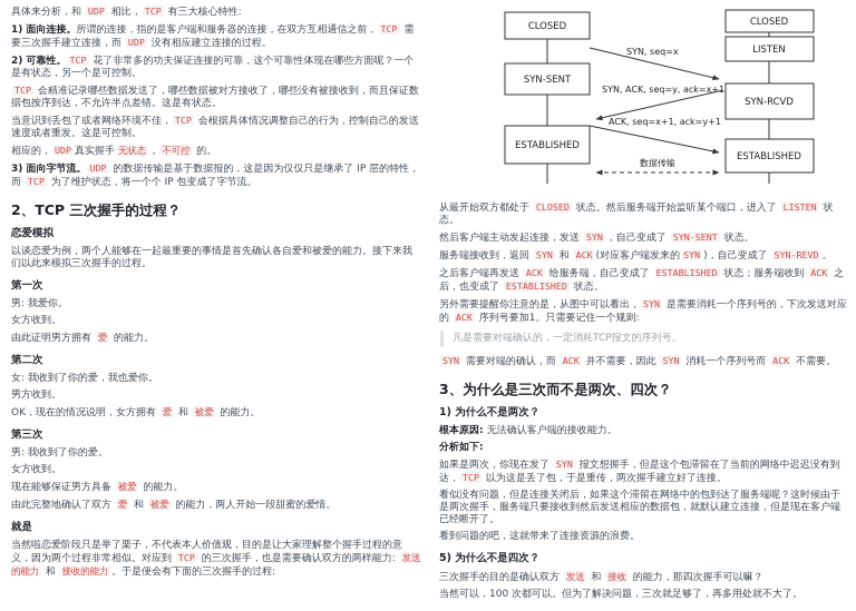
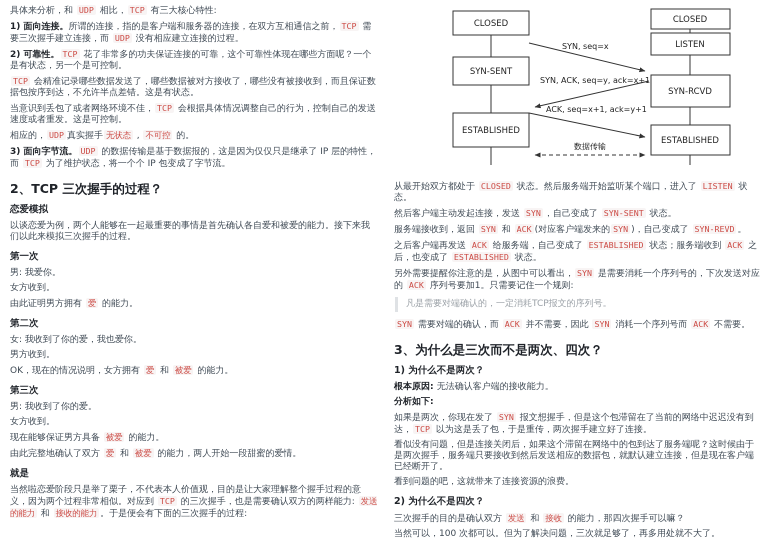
  具体来分析，和 UDP 相比， TCP 有三大核心特性:
  1) 面向连接。所谓的连接，指的是客户端和服务器的连接，在双方互相通信之前， TCP 需要三次握手建立连接，而 UDP 没有相应建立连接的过程。
  2) 可靠性。 TCP 花了非常多的功夫保证连接的可靠，这个可靠性体现在哪些方面呢？一个是有状态，另一个是可控制。
  TCP 会精准记录哪些数据发送了，哪些数据被对方接收了，哪些没有被接收到，而且保证数据包按序到达，不允许半点差错。这是有状态。
  当意识到丢包了或者网络环境不佳， TCP 会根据具体情况调整自己的行为，控制自己的发送速度或者重发。这是可控制。
  相应的， UDP 真实握手 无状态 , 不可控 的。
  3) 面向字节流。 UDP 的数据传输是基于数据报的，这是因为仅仅只是继承了 IP 层的特性，而 TCP 为了维护状态，将一个个 IP 包变成了字节流。
  2、TCP 三次握手的过程？
  恋爱模拟
  以谈恋爱为例，两个人能够在一起最重要的事情是首先确认各自爱和被爱的能力。接下来我们以此来模拟三次握手的过程。
  第一次
  男: 我爱你。
  女方收到。
  由此证明男方拥有 爱 的能力。
  第二次
  女: 我收到了你的爱，我也爱你。
  男方收到。
  OK，现在的情况说明，女方拥有 爱 和 被爱 的能力。
  第三次
  男: 我收到了你的爱。
  女方收到。
  现在能够保证男方具备 被爱 的能力。
  由此完整地确认了双方 爱 和 被爱 的能力，两人开始一段甜蜜的爱情。
  就是
  当然啦恋爱阶段只是举了栗子，不代表本人价值观，目的是让大家理解整个握手过程的意义，因为两个过程非常相似。对应到 TCP 的三次握手，也是需要确认双方的两样能力: 发送的能力 和 接收的能力 。于是便会有下面的三次握手的过程:
  CLOSED
  SYN-SENT
  ESTABLISHED
  CLOSED
  LISTEN
  SYN-RCVD
  ESTABLISHED
  SYN, seq=x
  SYN, ACK, seq=y, ack=x+1
  ACK, seq=x+1, ack=y+1
  数据传输
  从最开始双方都处于 CLOSED 状态。然后服务端开始监听某个端口，进入了 LISTEN 状态。
  然后客户端主动发起连接，发送 SYN ，自己变成了 SYN-SENT 状态。
  服务端接收到，返回 SYN 和 ACK (对应客户端发来的 SYN )，自己变成了 SYN-REVD 。
  之后客户端再发送 ACK 给服务端，自己变成了 ESTABLISHED 状态；服务端收到 ACK 之后，也变成了 ESTABLISHED 状态。
  另外需要提醒你注意的是，从图中可以看出， SYN 是需要消耗一个序列号的，下次发送对应的 ACK 序列号要加1。只需要记住一个规则:
  凡是需要对端确认的，一定消耗TCP报文的序列号。
  SYN 需要对端的确认，而 ACK 并不需要，因此 SYN 消耗一个序列号而 ACK 不需要。
  3、为什么是三次而不是两次、四次？
  1) 为什么不是两次？
  根本原因: 无法确认客户端的接收能力。
  分析如下:
  如果是两次，你现在发了 SYN 报文想握手，但是这个包滞留在了当前的网络中迟迟没有到达， TCP 以为这是丢了包，于是重传，两次握手建立好了连接。
  看似没有问题，但是连接关闭后，如果这个滞留在网络中的包到达了服务端呢？这时候由于是两次握手，服务端只要接收到然后发送相应的数据包，就默认建立连接，但是现在客户端已经断开了。
  看到问题的吧，这就带来了连接资源的浪费。
- 5) 为什么不是四次？
+ 2) 为什么不是四次？
  三次握手的目的是确认双方 发送 和 接收 的能力，那四次握手可以嘛？
  当然可以，100 次都可以。但为了解决问题，三次就足够了，再多用处就不大了。
